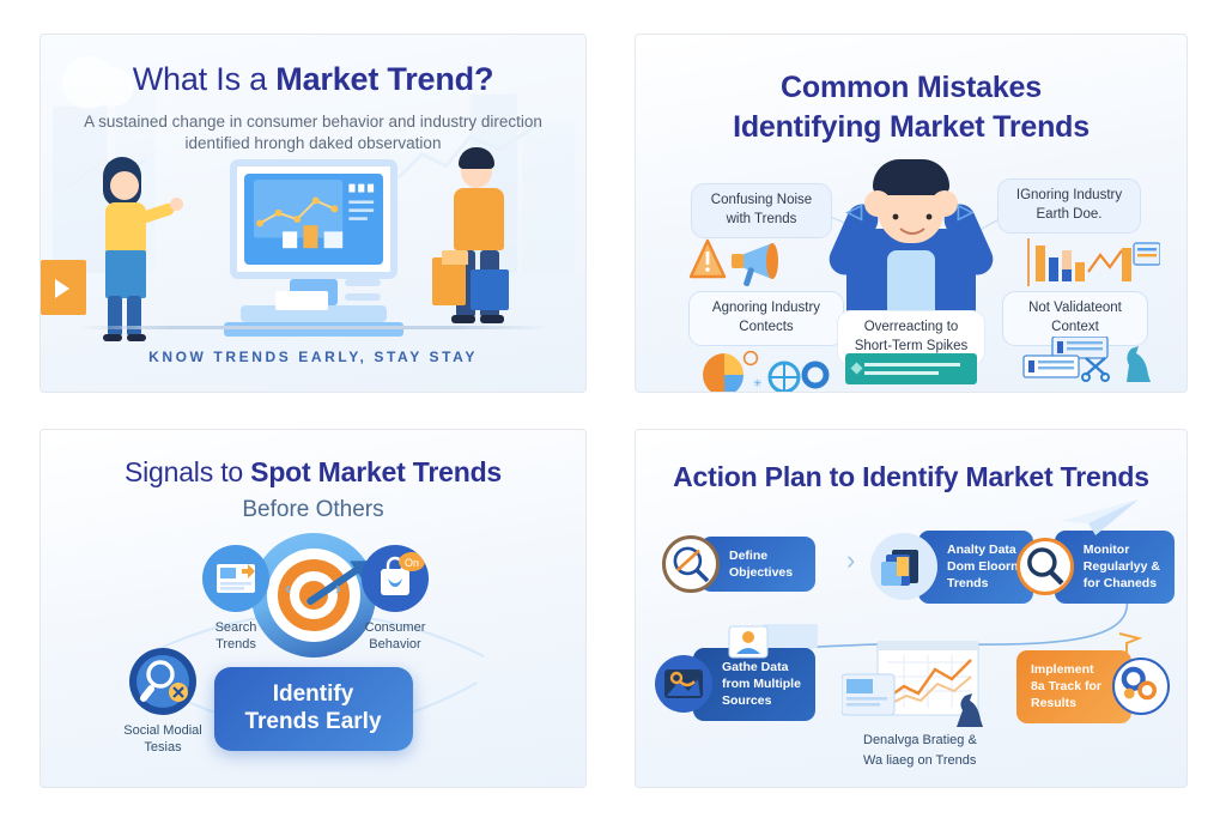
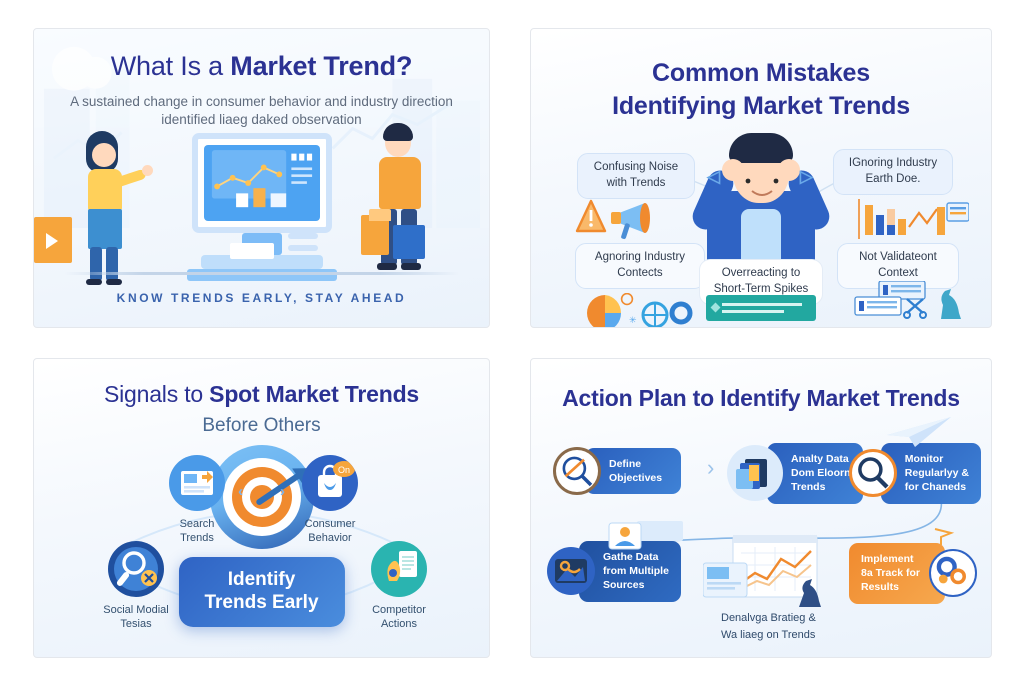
  What Is a Market Trend?
- A sustained change in consumer behavior and industry direction identified hrongh daked observation
+ A sustained change in consumer behavior and industry direction identified liaeg daked observation
- KNOW TRENDS EARLY, STAY STAY
+ KNOW TRENDS EARLY, STAY AHEAD
  Common Mistakes
  Identifying Market Trends
  Confusing Noise with Trends
  ◁
  IGnoring Industry Earth Doe.
  ▷
  Agnoring Industry Contects
  Overreacting to Short-Term Spikes
  Not Validateont Context
  ✳
  Signals to Spot Market Trends
  Before Others
  Identify
  Trends Early
  Search
  Trends
  ‹
  On
  Consumer
  Behavior
  ›
  Social Modial
  Tesias
+ Competitor
+ Actions
  Action Plan to Identify Market Trends
  Define
  Objectives
  ›
  Analty Data
  Dom Eloorn
  Trends
  Monitor
  Regularlyy &
  for Chaneds
  Gathe Data
  from Multiple
  Sources
  Denalvga Bratieg &
  Wa liaeg on Trends
  Implement
  8a Track for
  Results
